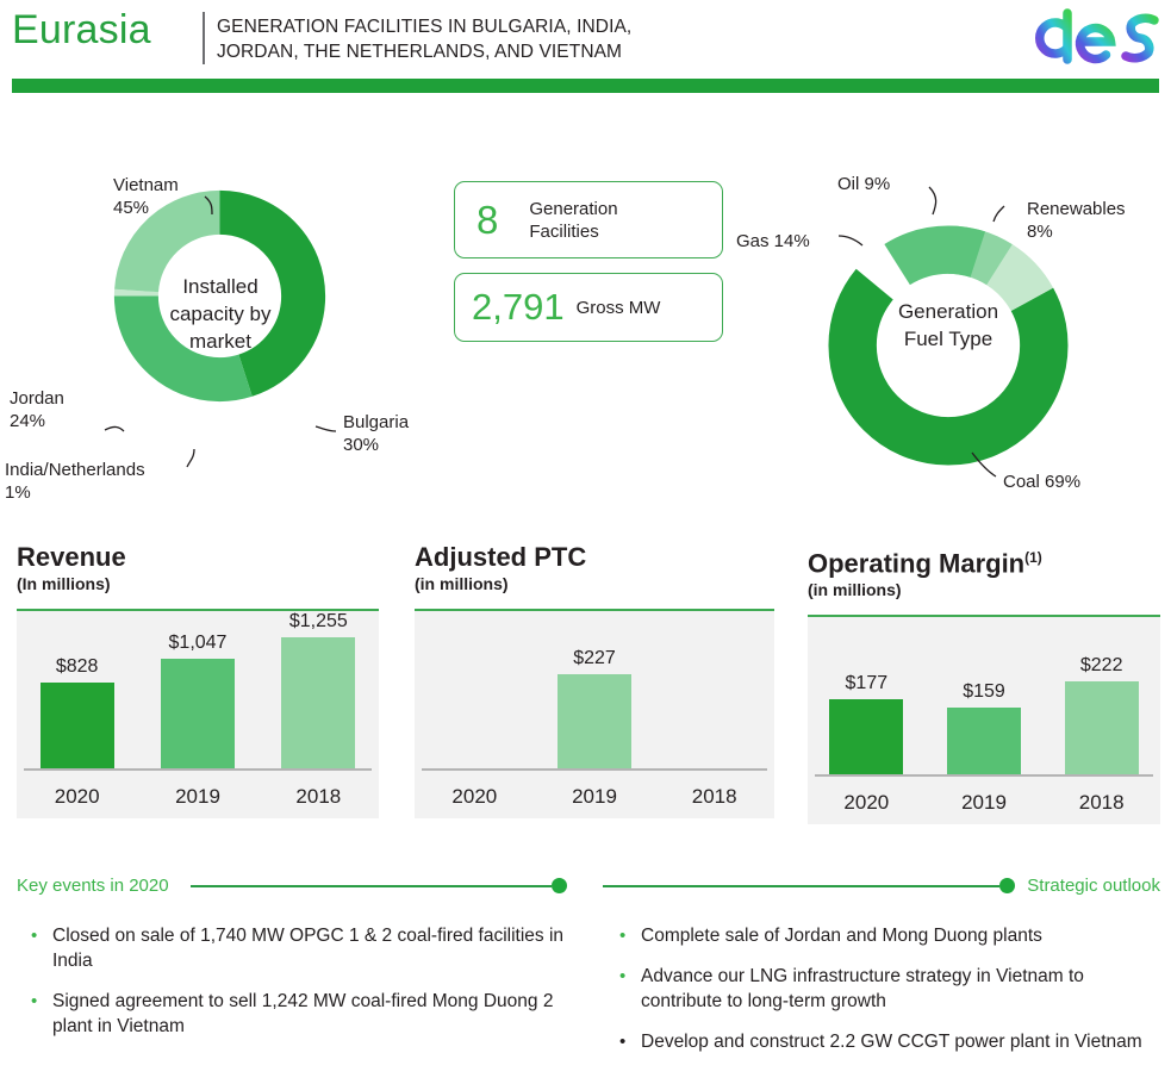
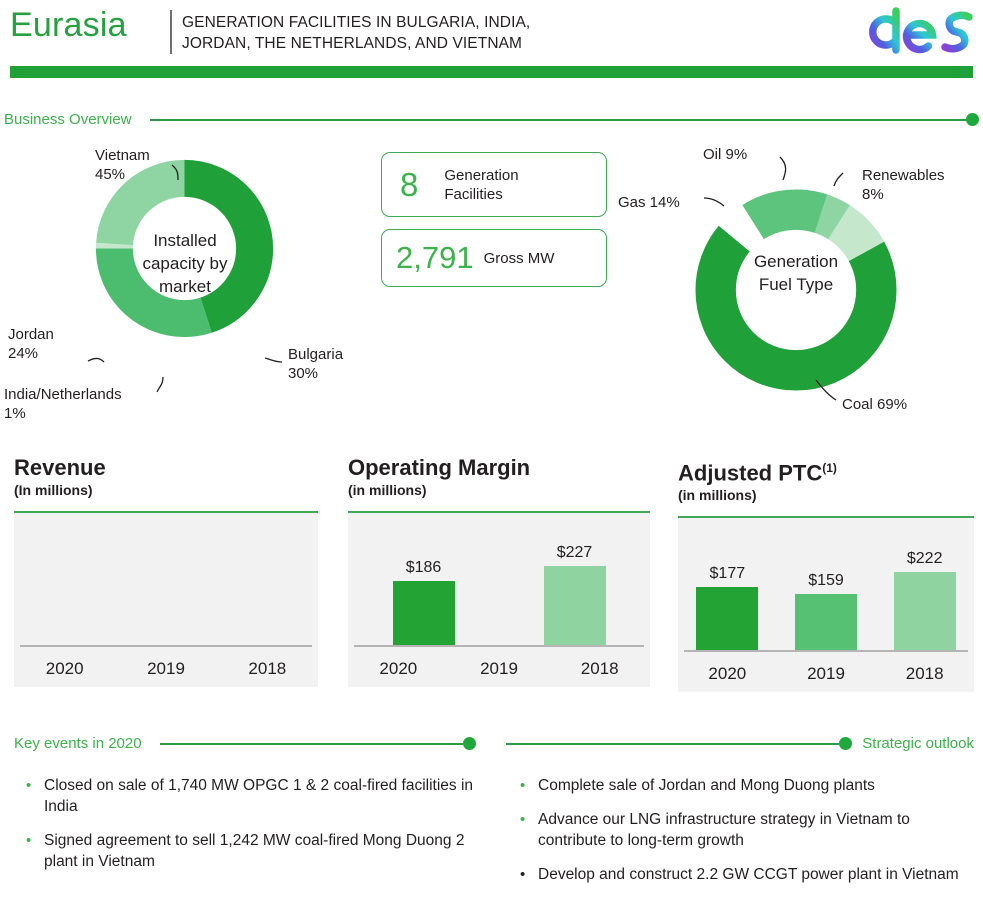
  Eurasia
  GENERATION FACILITIES IN BULGARIA, INDIA,
  JORDAN, THE NETHERLANDS, AND VIETNAM
+ Business Overview
  Installed
  capacity by
  market
  Vietnam
  45%
  Bulgaria
  30%
  Jordan
  24%
  India/Netherlands
  1%
  8
  Generation
  Facilities
  2,791
  Gross MW
  Generation
  Fuel Type
  Oil 9%
  Renewables
  8%
  Gas 14%
  Coal 69%
  Revenue
  (In millions)
- $828
- $1,047
- $1,255
  2020
  2019
  2018
- Adjusted PTC
+ Operating Margin
  (in millions)
+ $186
  $227
  2020
  2019
  2018
- Operating Margin(1)
+ Adjusted PTC(1)
  (in millions)
  $177
  $159
  $222
  2020
  2019
  2018
  Key events in 2020
  Strategic outlook
  •
  Closed on sale of 1,740 MW OPGC 1 & 2 coal-fired facilities in India
  •
  Signed agreement to sell 1,242 MW coal-fired Mong Duong 2 plant in Vietnam
  •
  Complete sale of Jordan and Mong Duong plants
  •
  Advance our LNG infrastructure strategy in Vietnam to contribute to long-term growth
  •
  Develop and construct 2.2 GW CCGT power plant in Vietnam
